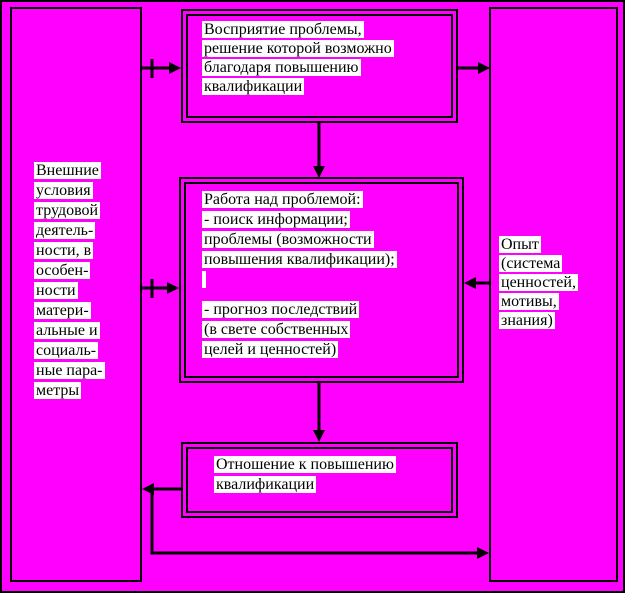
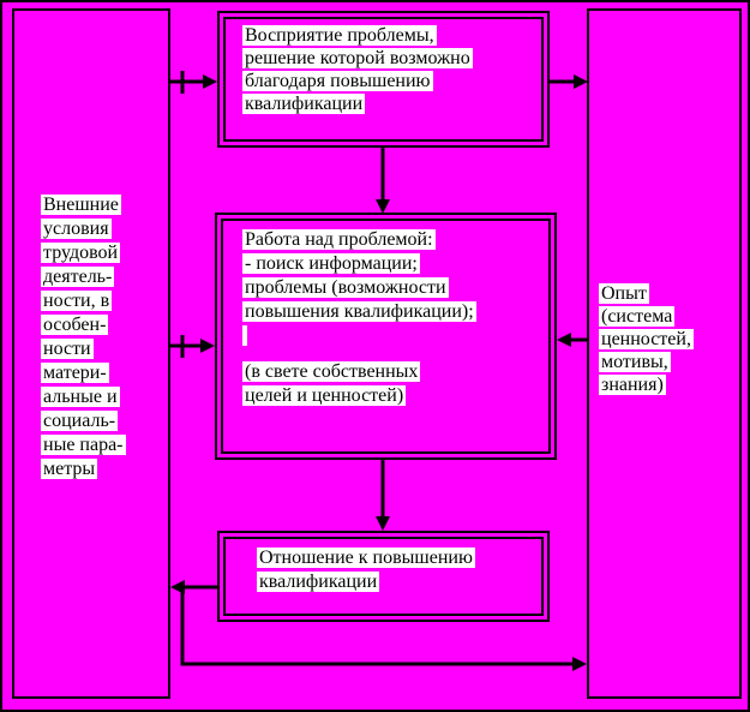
  Внешние
  условия
  трудовой
  деятель-
  ности, в
  особен-
  ности
  матери-
  альные и
  социаль-
  ные пара-
  метры
  Опыт
  (система
  ценностей,
  мотивы,
  знания)
  Восприятие проблемы,
  решение которой возможно
  благодаря повышению
  квалификации
  Работа над проблемой:
  - поиск информации;
  проблемы (возможности
  повышения квалификации);
- - прогноз последствий
  (в свете собственных
  целей и ценностей)
  Отношение к повышению
  квалификации
